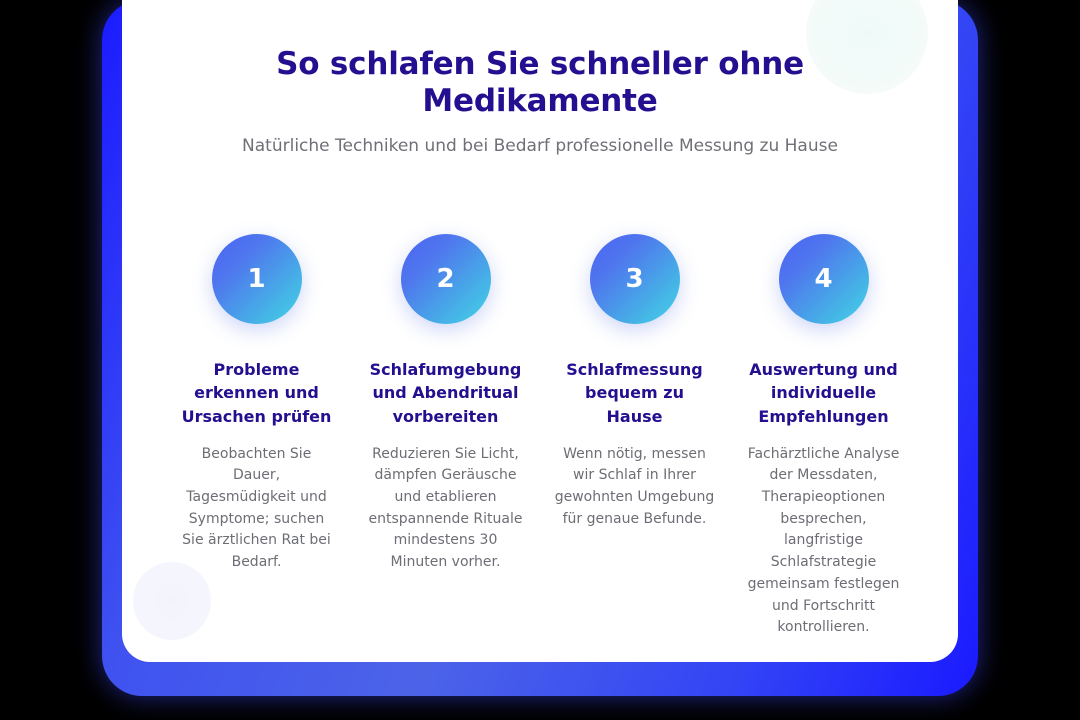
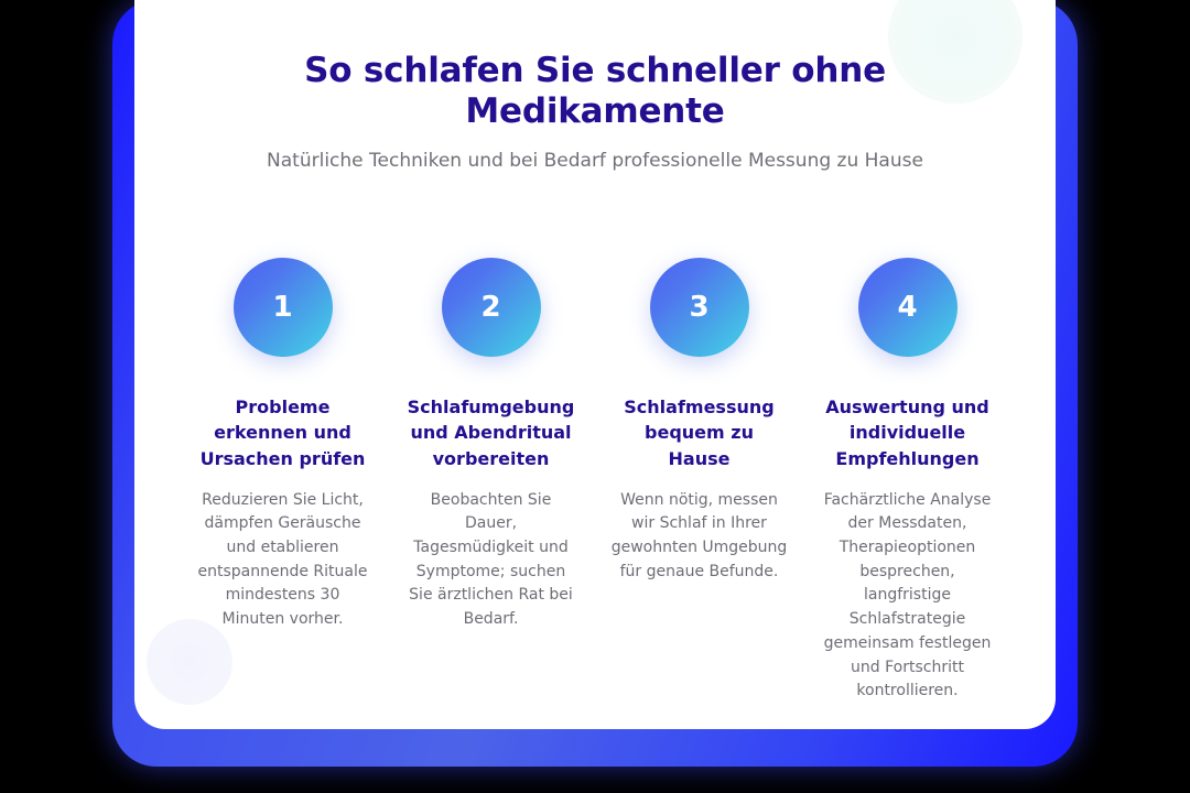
  So schlafen Sie schneller ohne Medikamente
  Natürliche Techniken und bei Bedarf professionelle Messung zu Hause
  1
  Probleme erkennen und Ursachen prüfen
- Beobachten Sie Dauer, Tagesmüdigkeit und Symptome; suchen Sie ärztlichen Rat bei Bedarf.
+ Reduzieren Sie Licht, dämpfen Geräusche und etablieren entspannende Rituale mindestens 30 Minuten vorher.
  2
  Schlafumgebung und Abendritual vorbereiten
- Reduzieren Sie Licht, dämpfen Geräusche und etablieren entspannende Rituale mindestens 30 Minuten vorher.
+ Beobachten Sie Dauer, Tagesmüdigkeit und Symptome; suchen Sie ärztlichen Rat bei Bedarf.
  3
  Schlafmessung bequem zu Hause
  Wenn nötig, messen wir Schlaf in Ihrer gewohnten Umgebung für genaue Befunde.
  4
  Auswertung und individuelle Empfehlungen
  Fachärztliche Analyse der Messdaten, Therapieoptionen besprechen, langfristige Schlafstrategie gemeinsam festlegen und Fortschritt kontrollieren.
